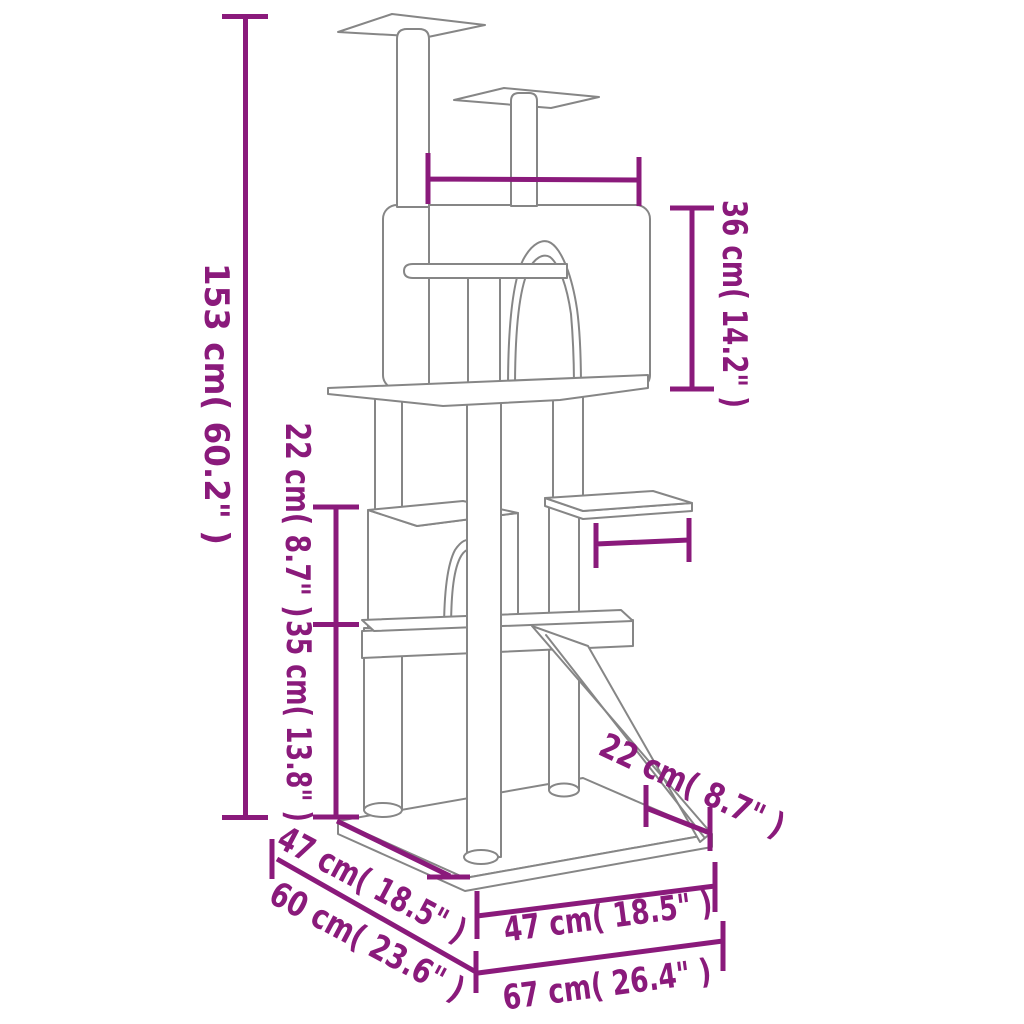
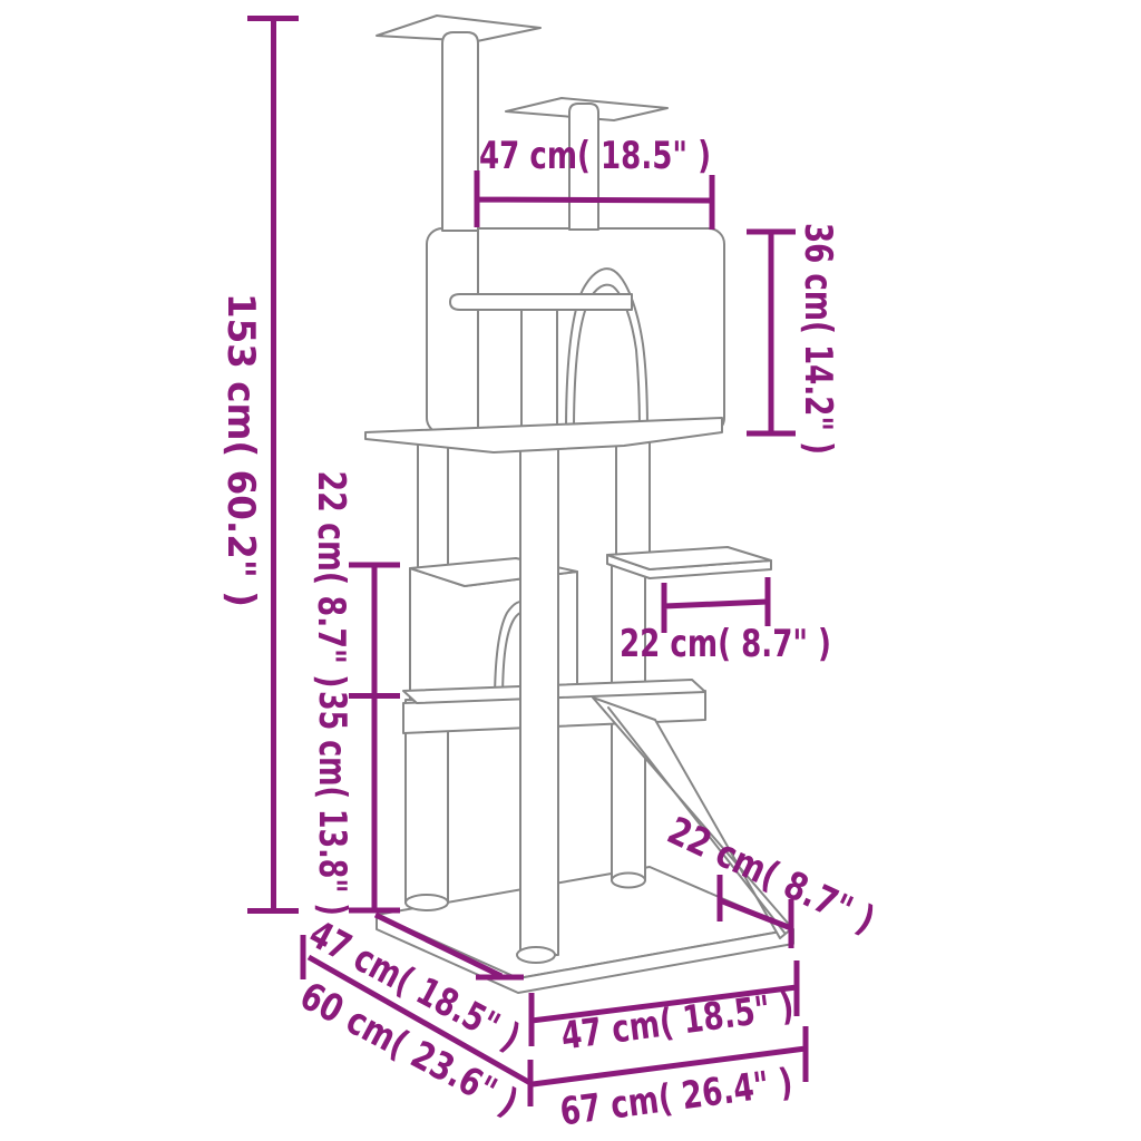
+ 47 cm( 18.5" )
+ 22 cm( 8.7" )
